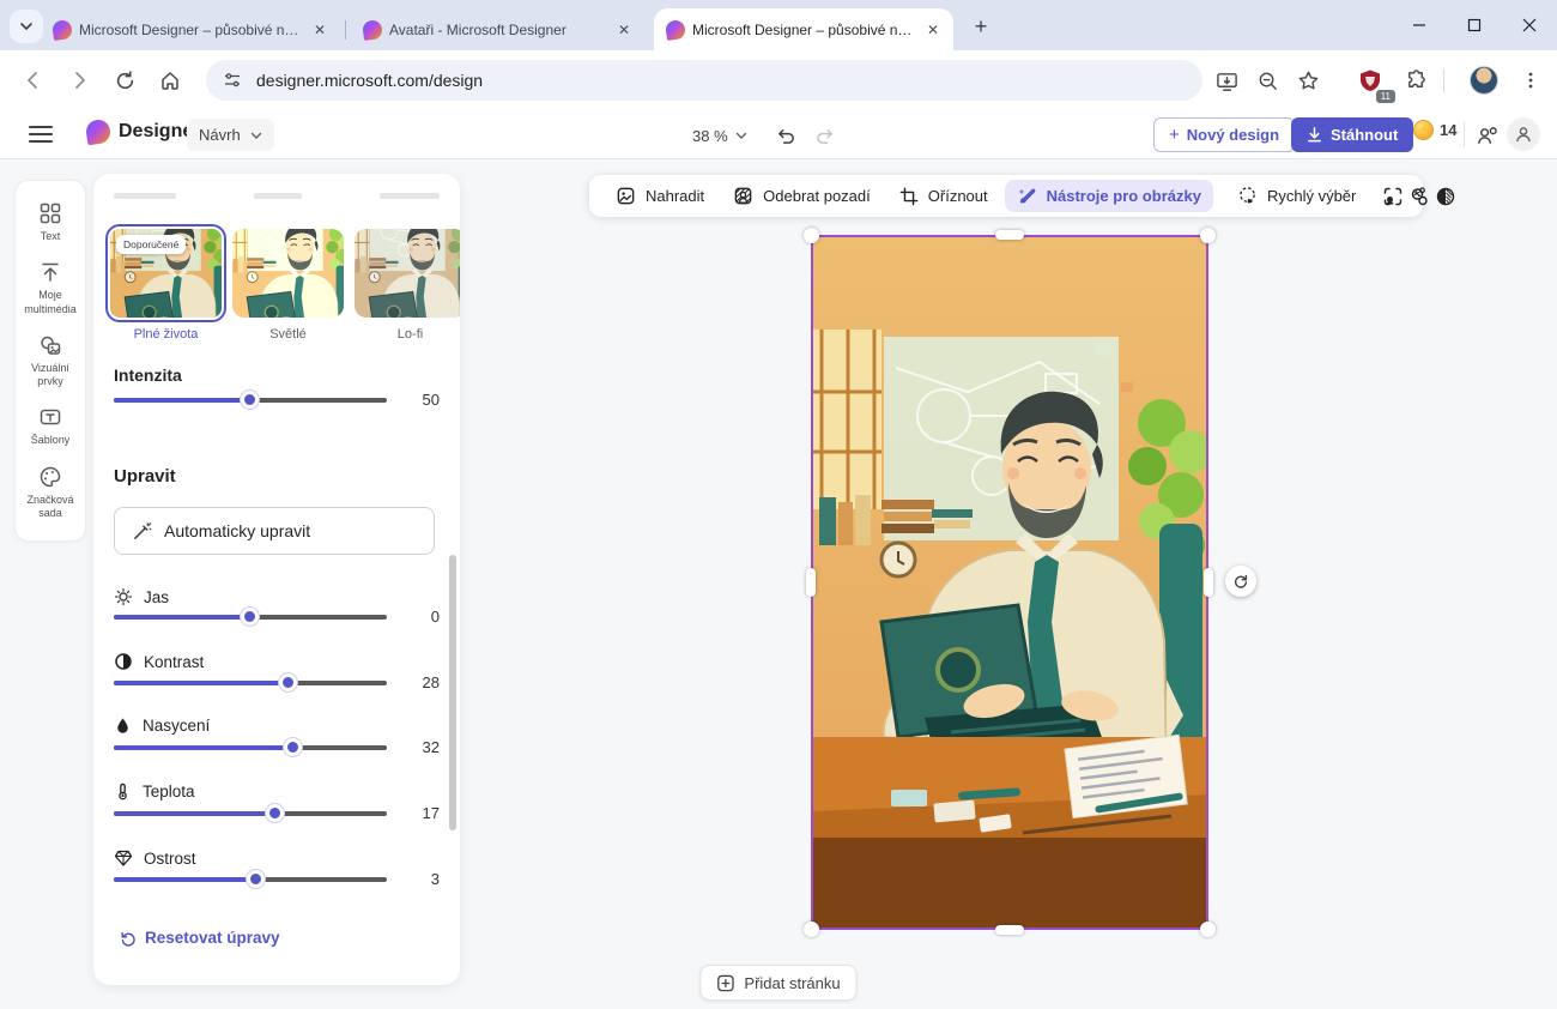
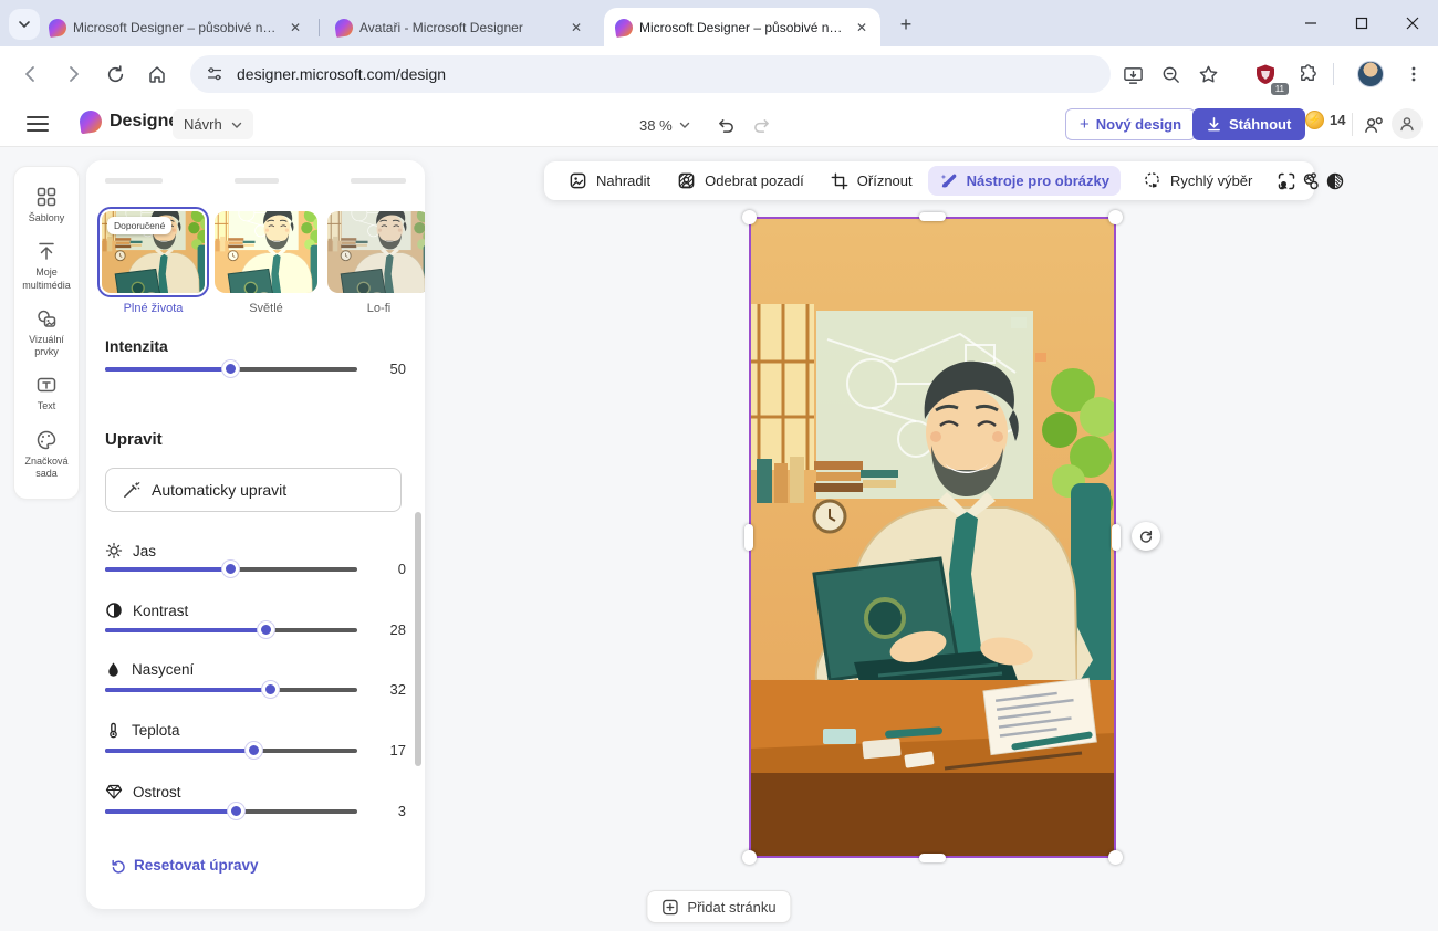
  Microsoft Designer – působivé náv
  ✕
  Avataři - Microsoft Designer
  ✕
  Microsoft Designer – působivé náv
  ✕
  +
  designer.microsoft.com/design
  11
  Design
  Návrh
  38 %
  +
  Nový design
  Stáhnout
  ⚡
  14
- Text
+ Šablony
  Moje multimédia
  Vizuální prvky
- Šablony
+ Text
  Značková sada
  Doporučené
  Plné života
  Světlé
  Lo-fi
  Intenzita
  50
  Upravit
  Automaticky upravit
  Jas
  0
  Kontrast
  28
  Nasycení
  32
  Teplota
  17
  Ostrost
  3
  Resetovat úpravy
  Nahradit
  Odebrat pozadí
  Oříznout
  Nástroje pro obrázky
  Rychlý výběr
  Přidat stránku
